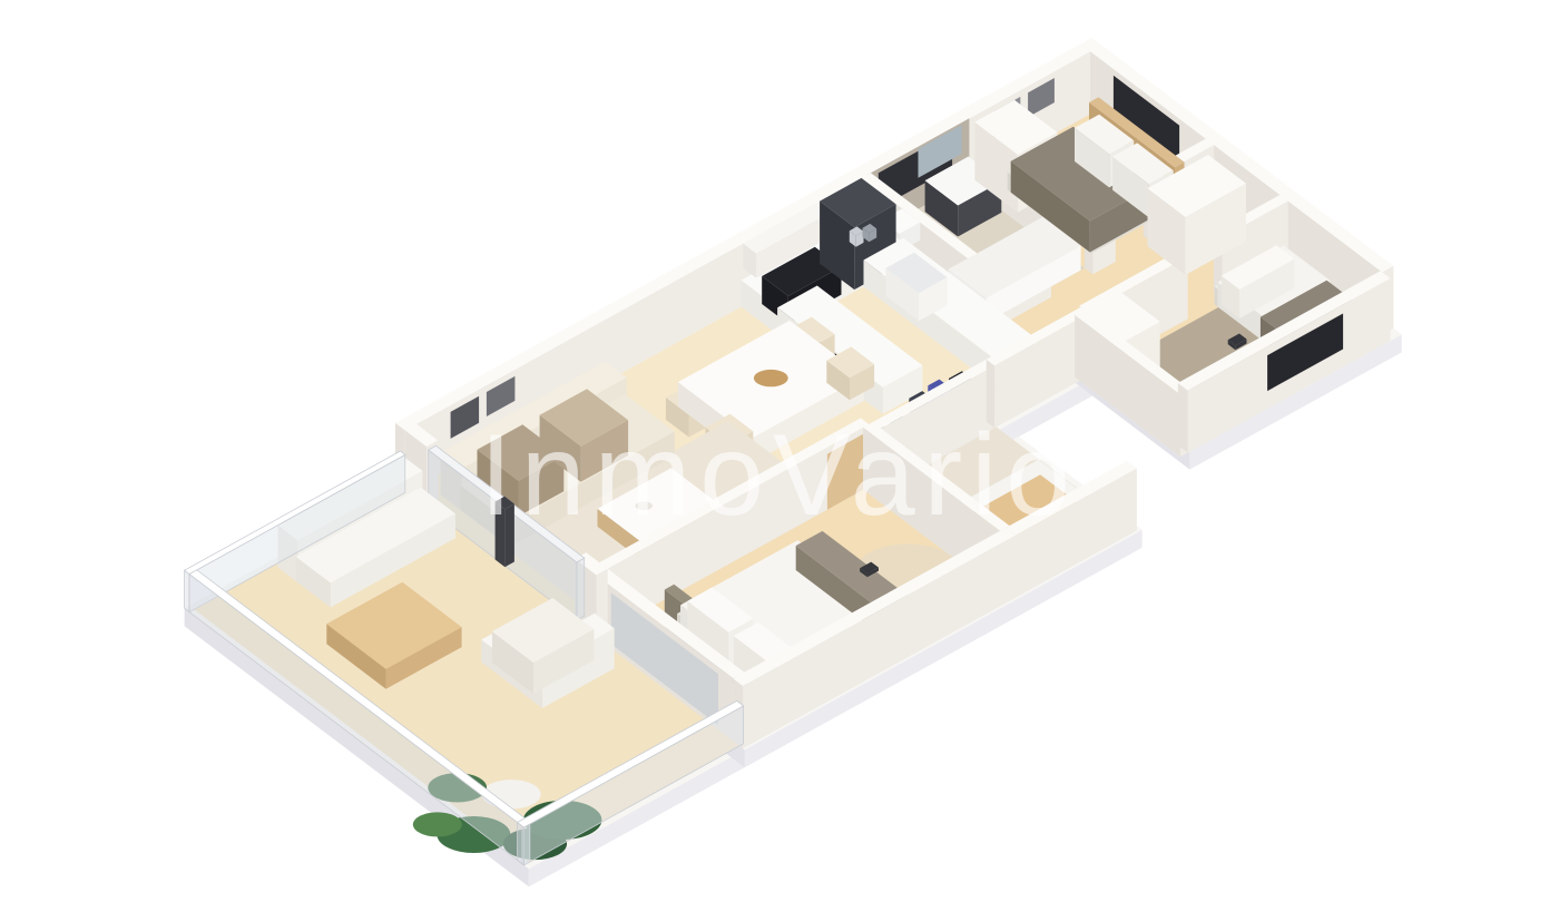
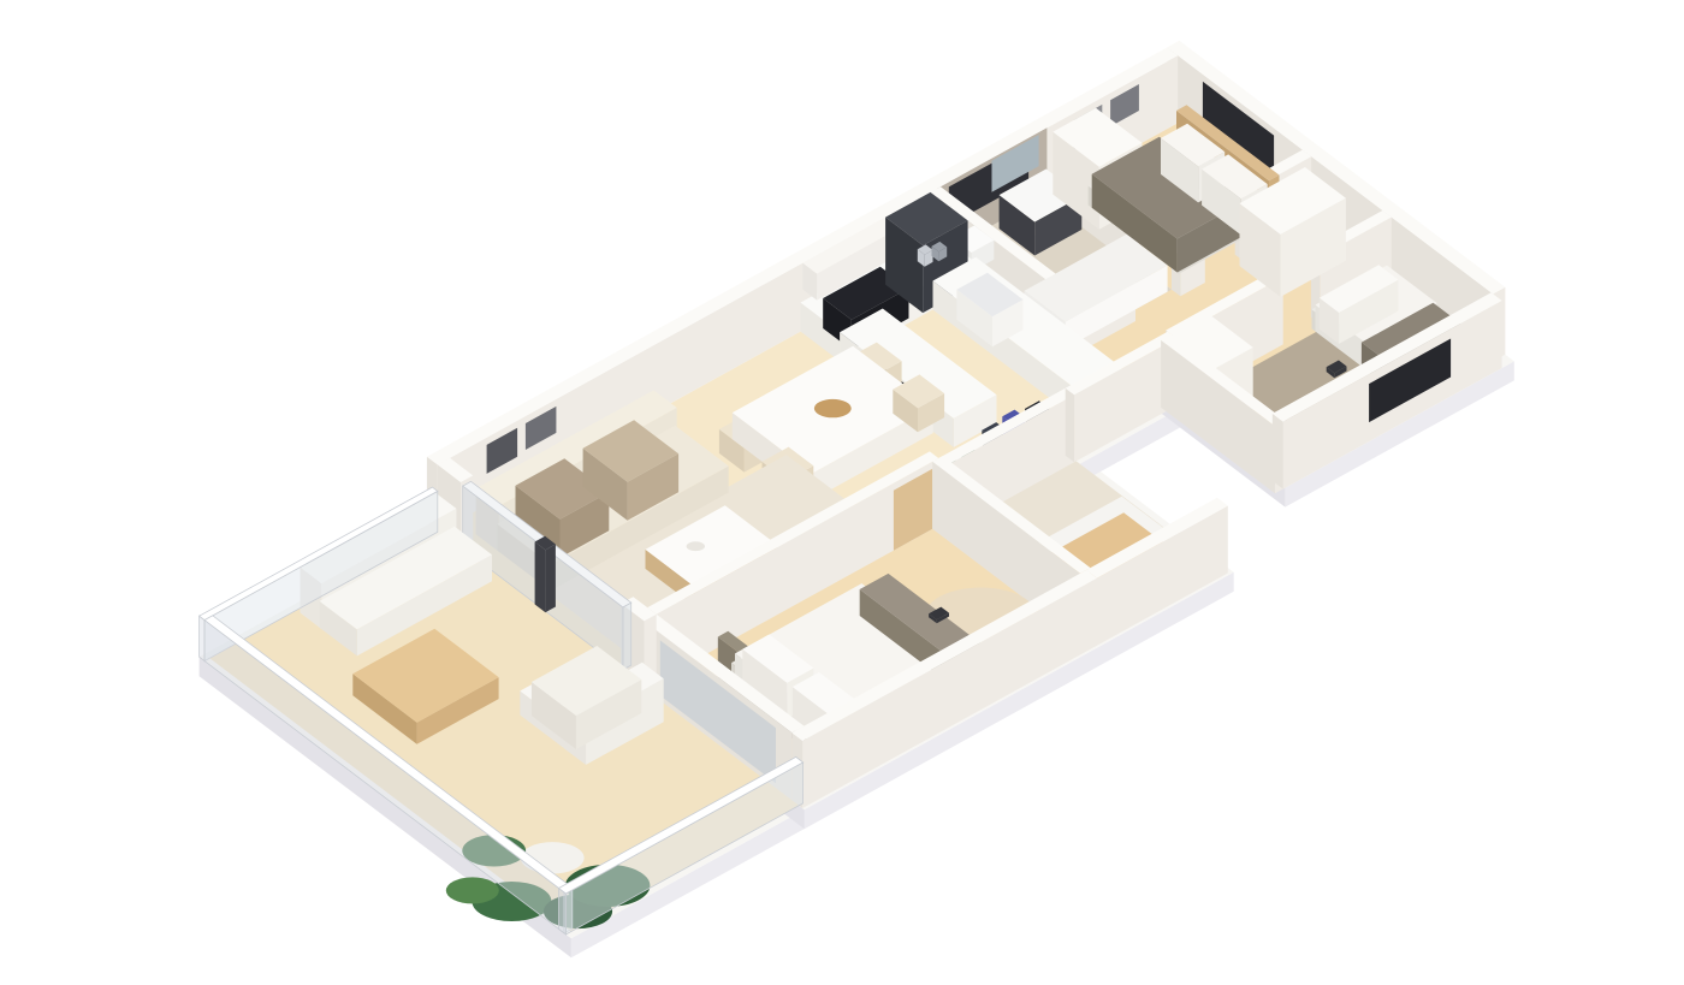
- InmoVario
